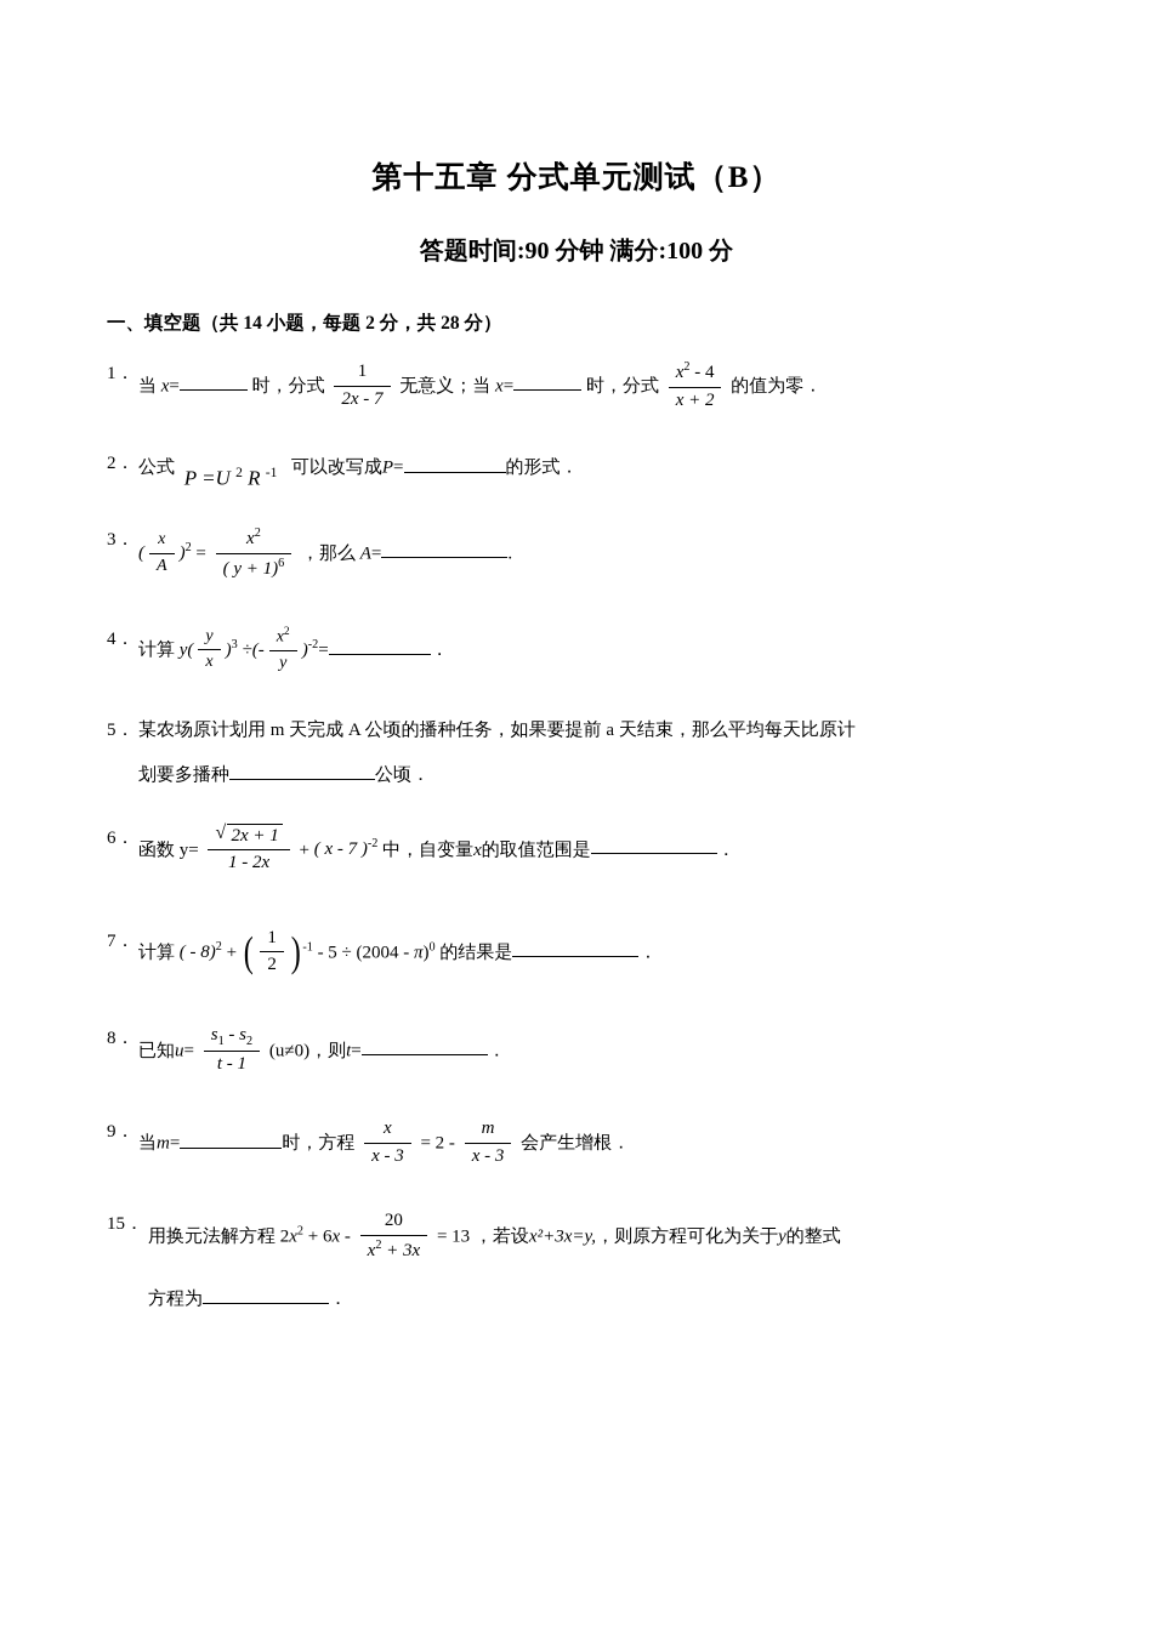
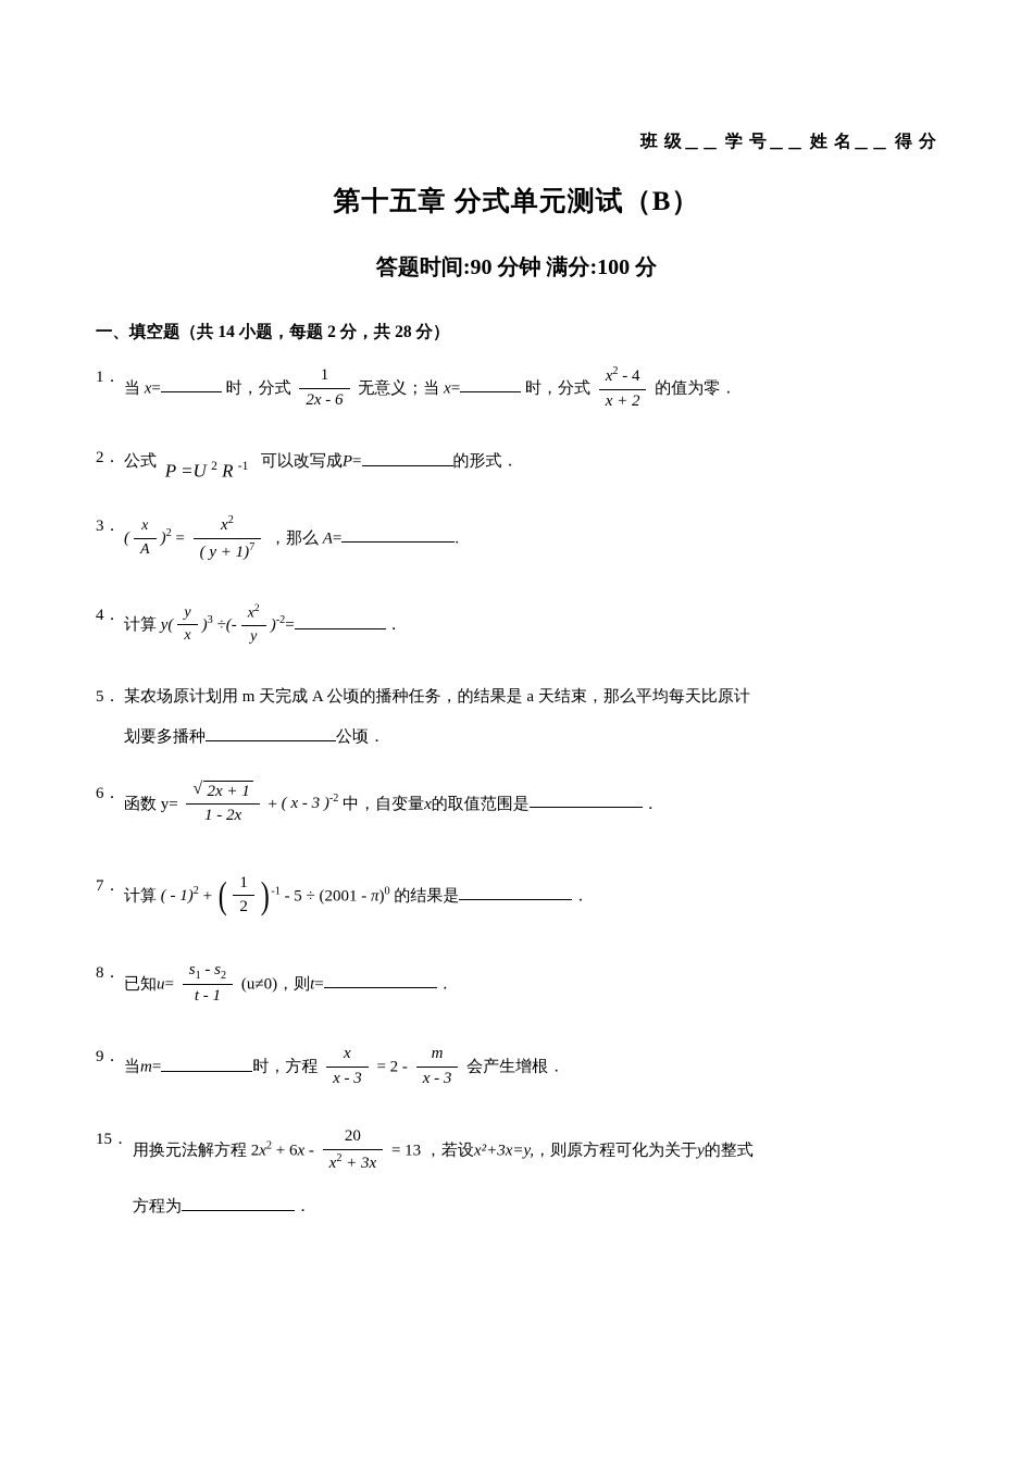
+ 班 级＿＿ 学 号＿＿ 姓 名＿＿ 得 分
  第十五章 分式单元测试（B）
  答题时间:90 分钟 满分:100 分
  一、填空题（共 14 小题，每题 2 分，共 28 分）
  1．
  当 x= 时，分式
  1
- 2x - 7
+ 2x - 6
  无意义；当 x= 时，分式
  x2 - 4
  x + 2
  的值为零．
  2．
  公式 P =U 2 R -1 可以改写成P= 的形式．
  3．
  (
  x
  A
  )2 =
  x2
- ( y + 1)6
+ ( y + 1)7
  ，那么 A= .
  4．
  计算 y(
  y
  x
  )3 ÷(-
  x2
  y
  )-2= ．
  5．
- 某农场原计划用 m 天完成 A 公顷的播种任务，如果要提前 a 天结束，那么平均每天比原计
+ 某农场原计划用 m 天完成 A 公顷的播种任务，的结果是 a 天结束，那么平均每天比原计
  划要多播种 公顷．
  6．
  函数 y=
  2x + 1
  1 - 2x
- + ( x - 7 )-2 中，自变量x的取值范围是 ．
+ + ( x - 3 )-2 中，自变量x的取值范围是 ．
  7．
- 计算 ( - 8)2 +
+ 计算 ( - 1)2 +
  (
  1
  2
  )
- -1 - 5 ÷ (2004 - π)0 的结果是 ．
+ -1 - 5 ÷ (2001 - π)0 的结果是 ．
  8．
  已知u=
  s1 - s2
  t - 1
  (u≠0)，则t= ．
  9．
  当m= 时，方程
  x
  x - 3
  = 2 -
  m
  x - 3
  会产生增根．
  15．
  用换元法解方程 2x2 + 6x -
  20
  x2 + 3x
  = 13 ，若设x²+3x=y,，则原方程可化为关于y的整式
  方程为 ．
